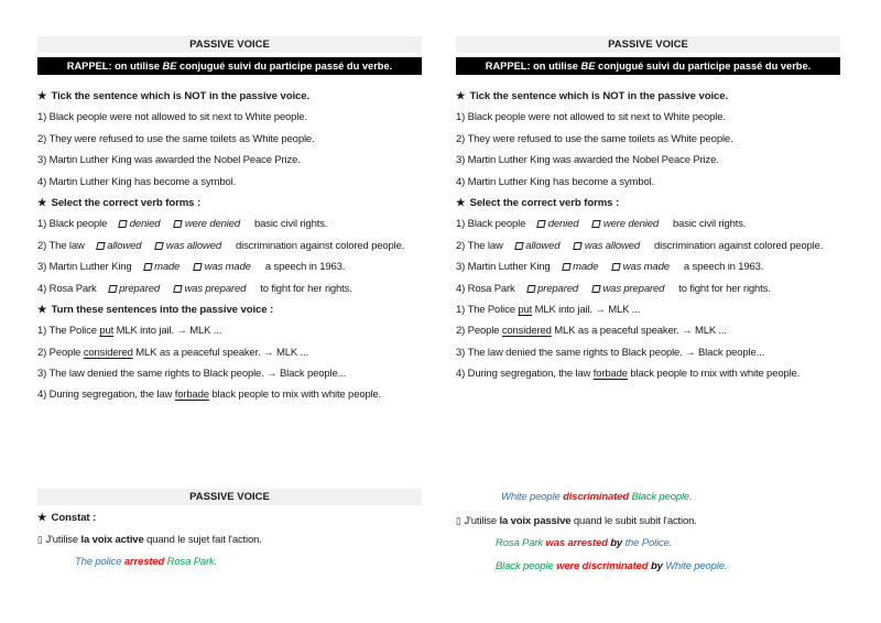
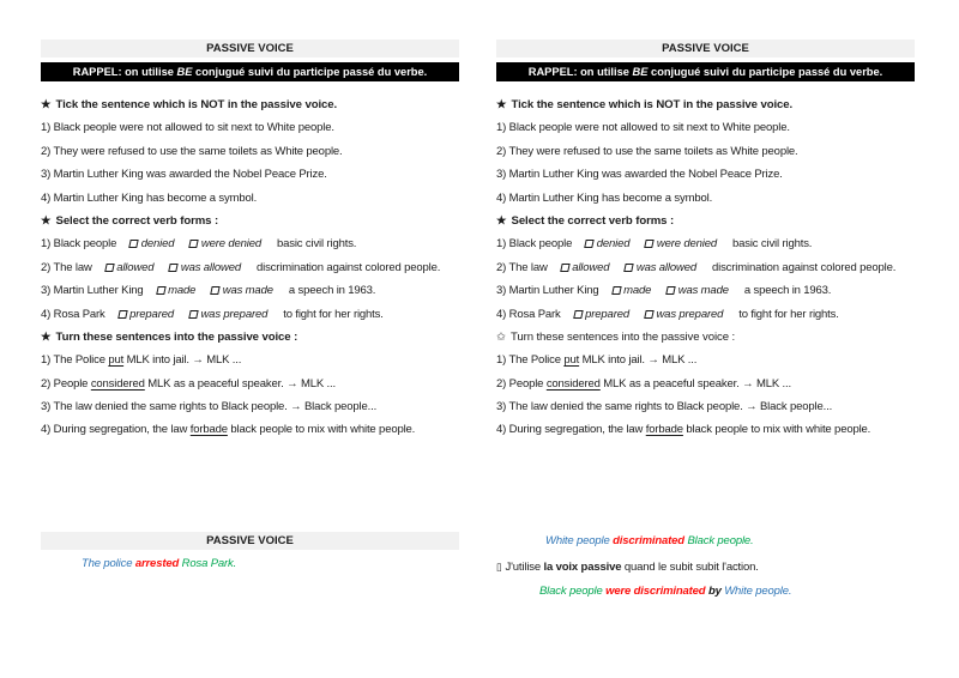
  PASSIVE VOICE
  RAPPEL: on utilise BE conjugué suivi du participe passé du verbe.
  ★ Tick the sentence which is NOT in the passive voice.
  1) Black people were not allowed to sit next to White people.
  2) They were refused to use the same toilets as White people.
  3) Martin Luther King was awarded the Nobel Peace Prize.
  4) Martin Luther King has become a symbol.
  ★ Select the correct verb forms :
  1) Black people denied were denied basic civil rights.
  2) The law allowed was allowed discrimination against colored people.
  3) Martin Luther King made was made a speech in 1963.
  4) Rosa Park prepared was prepared to fight for her rights.
  ★ Turn these sentences into the passive voice :
  1) The Police put MLK into jail. → MLK ...
  2) People considered MLK as a peaceful speaker. → MLK ...
  3) The law denied the same rights to Black people. → Black people...
  4) During segregation, the law forbade black people to mix with white people.
  PASSIVE VOICE
- ★ Constat :
- ▯ J'utilise la voix active quand le sujet fait l'action.
  The police arrested Rosa Park.
  PASSIVE VOICE
  RAPPEL: on utilise BE conjugué suivi du participe passé du verbe.
  ★ Tick the sentence which is NOT in the passive voice.
  1) Black people were not allowed to sit next to White people.
  2) They were refused to use the same toilets as White people.
  3) Martin Luther King was awarded the Nobel Peace Prize.
  4) Martin Luther King has become a symbol.
  ★ Select the correct verb forms :
  1) Black people denied were denied basic civil rights.
  2) The law allowed was allowed discrimination against colored people.
  3) Martin Luther King made was made a speech in 1963.
  4) Rosa Park prepared was prepared to fight for her rights.
+ ✩ Turn these sentences into the passive voice :
  1) The Police put MLK into jail. → MLK ...
  2) People considered MLK as a peaceful speaker. → MLK ...
  3) The law denied the same rights to Black people. → Black people...
  4) During segregation, the law forbade black people to mix with white people.
  White people discriminated Black people.
  ▯ J'utilise la voix passive quand le subit subit l'action.
- Rosa Park was arrested by the Police.
  Black people were discriminated by White people.
